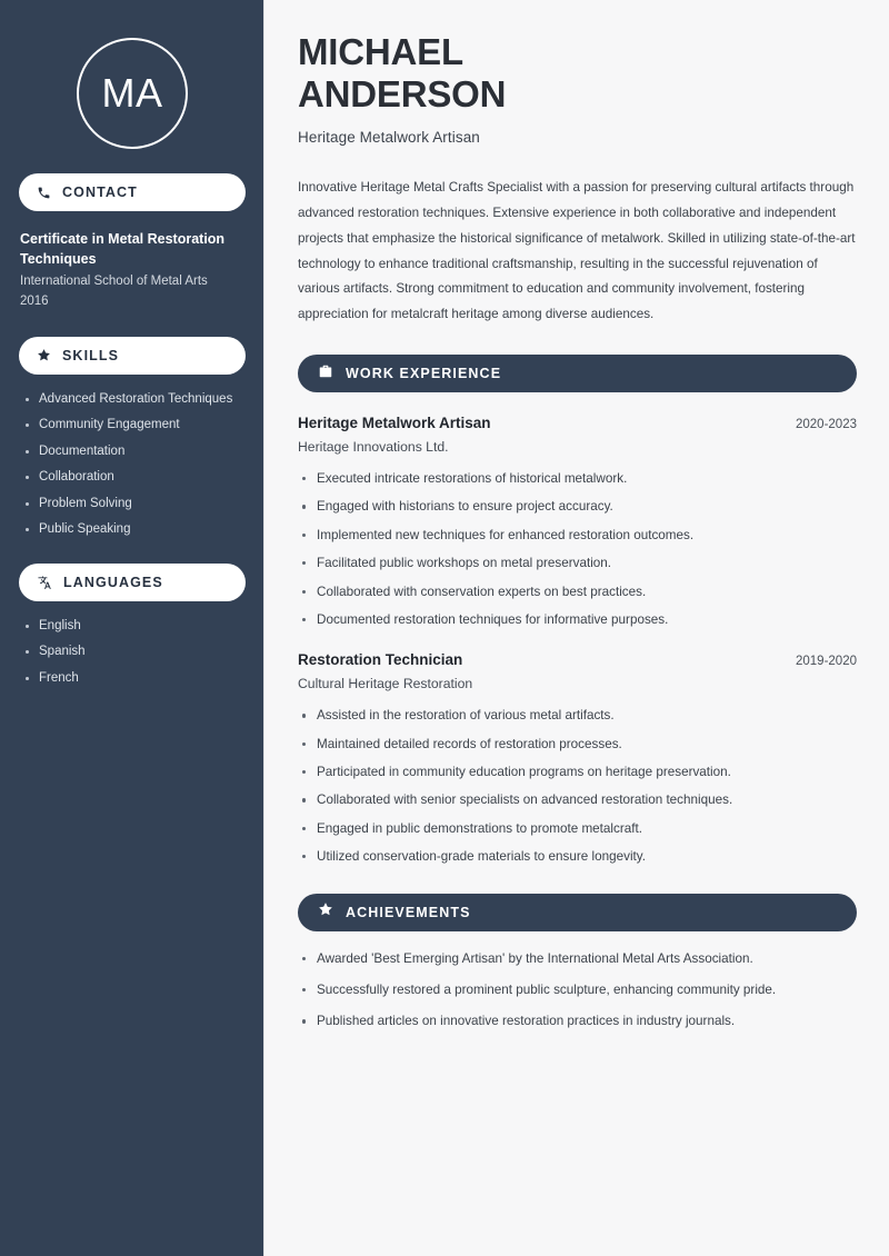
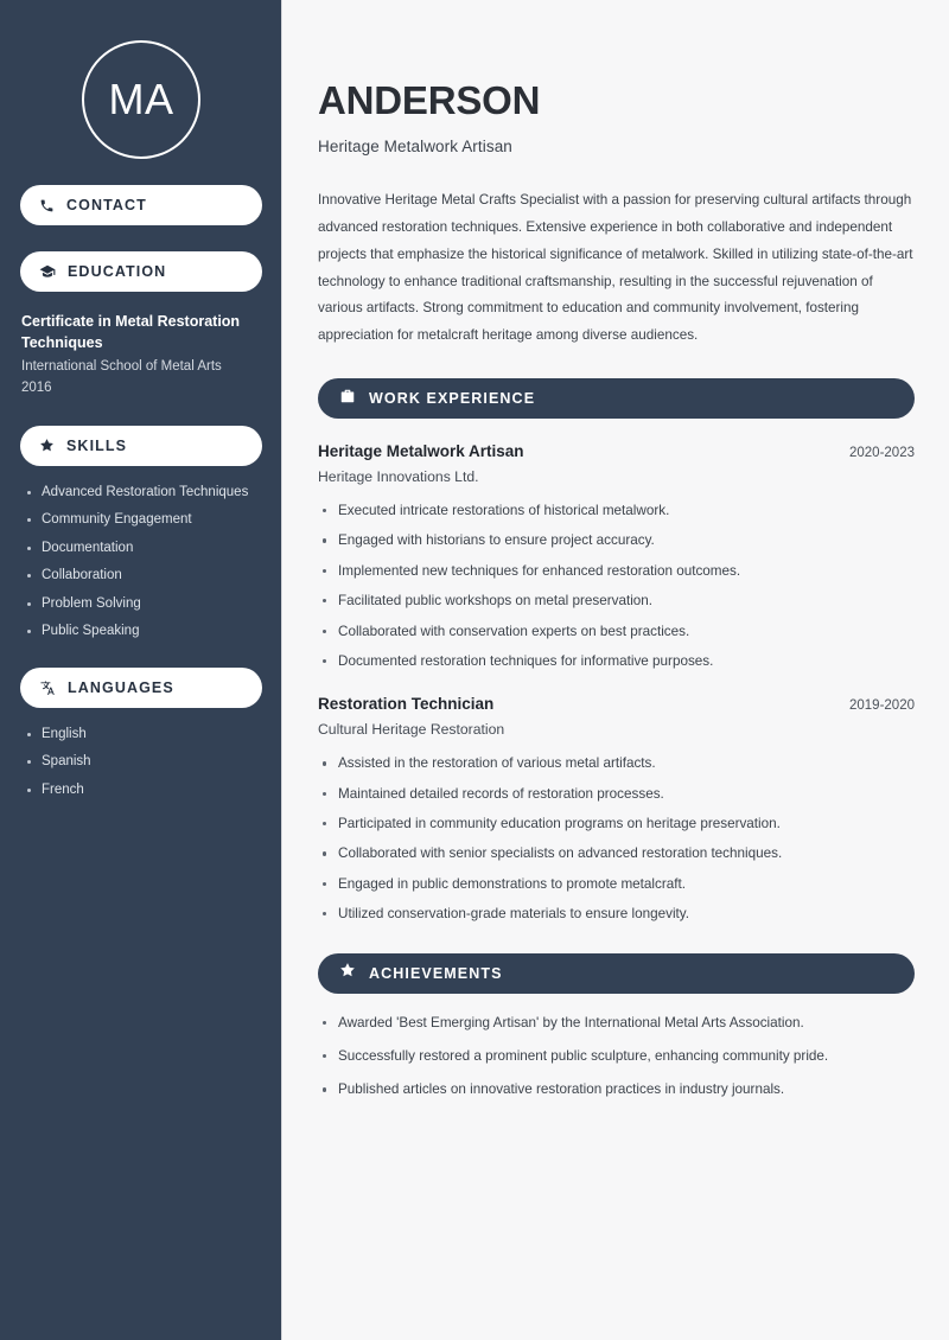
  MA
  CONTACT
+ EDUCATION
  Certificate in Metal Restoration Techniques
  International School of Metal Arts
  2016
  SKILLS
  Advanced Restoration Techniques
  Community Engagement
  Documentation
  Collaboration
  Problem Solving
  Public Speaking
  LANGUAGES
  English
  Spanish
  French
- MICHAEL
  ANDERSON
  Heritage Metalwork Artisan
  Innovative Heritage Metal Crafts Specialist with a passion for preserving cultural artifacts through advanced restoration techniques. Extensive experience in both collaborative and independent projects that emphasize the historical significance of metalwork. Skilled in utilizing state-of-the-art technology to enhance traditional craftsmanship, resulting in the successful rejuvenation of various artifacts. Strong commitment to education and community involvement, fostering appreciation for metalcraft heritage among diverse audiences.
  WORK EXPERIENCE
  Heritage Metalwork Artisan
  2020-2023
  Heritage Innovations Ltd.
  Executed intricate restorations of historical metalwork.
  Engaged with historians to ensure project accuracy.
  Implemented new techniques for enhanced restoration outcomes.
  Facilitated public workshops on metal preservation.
  Collaborated with conservation experts on best practices.
  Documented restoration techniques for informative purposes.
  Restoration Technician
  2019-2020
  Cultural Heritage Restoration
  Assisted in the restoration of various metal artifacts.
  Maintained detailed records of restoration processes.
  Participated in community education programs on heritage preservation.
  Collaborated with senior specialists on advanced restoration techniques.
  Engaged in public demonstrations to promote metalcraft.
  Utilized conservation-grade materials to ensure longevity.
  ACHIEVEMENTS
  Awarded 'Best Emerging Artisan' by the International Metal Arts Association.
  Successfully restored a prominent public sculpture, enhancing community pride.
  Published articles on innovative restoration practices in industry journals.
